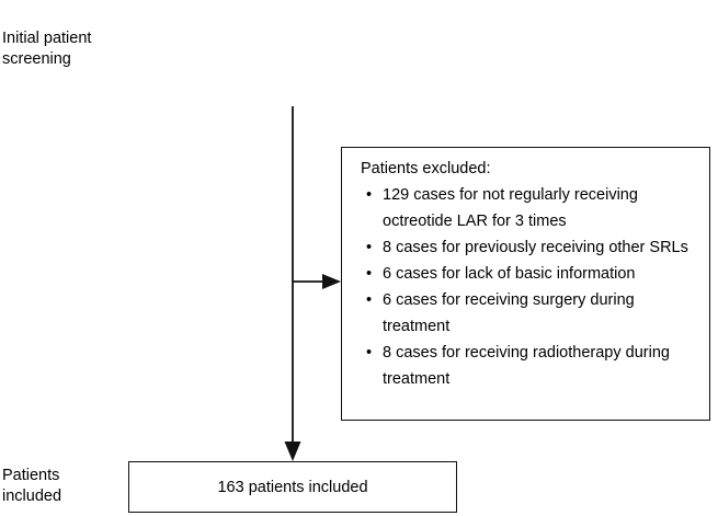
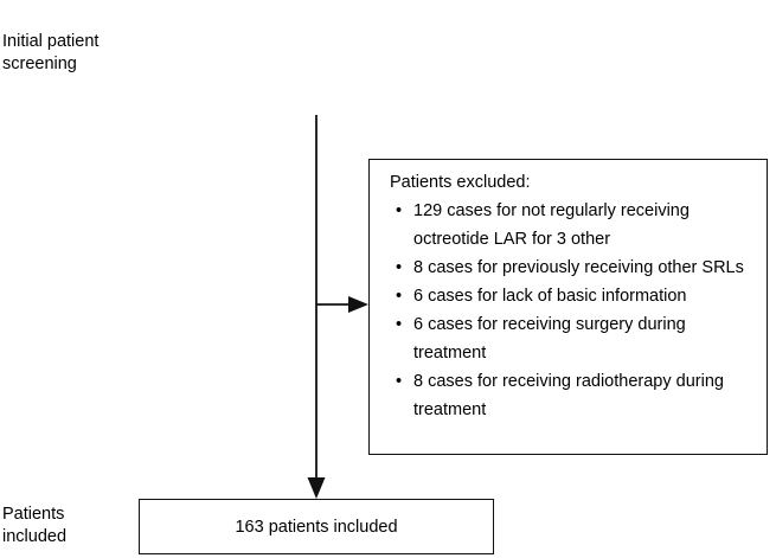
  Initial patient
  screening
  Patients
  included
  Patients excluded:
  •
- 129 cases for not regularly receiving octreotide LAR for 3 times
+ 129 cases for not regularly receiving octreotide LAR for 3 other
  •
  8 cases for previously receiving other SRLs
  •
  6 cases for lack of basic information
  •
  6 cases for receiving surgery during treatment
  •
  8 cases for receiving radiotherapy during treatment
  163 patients included
